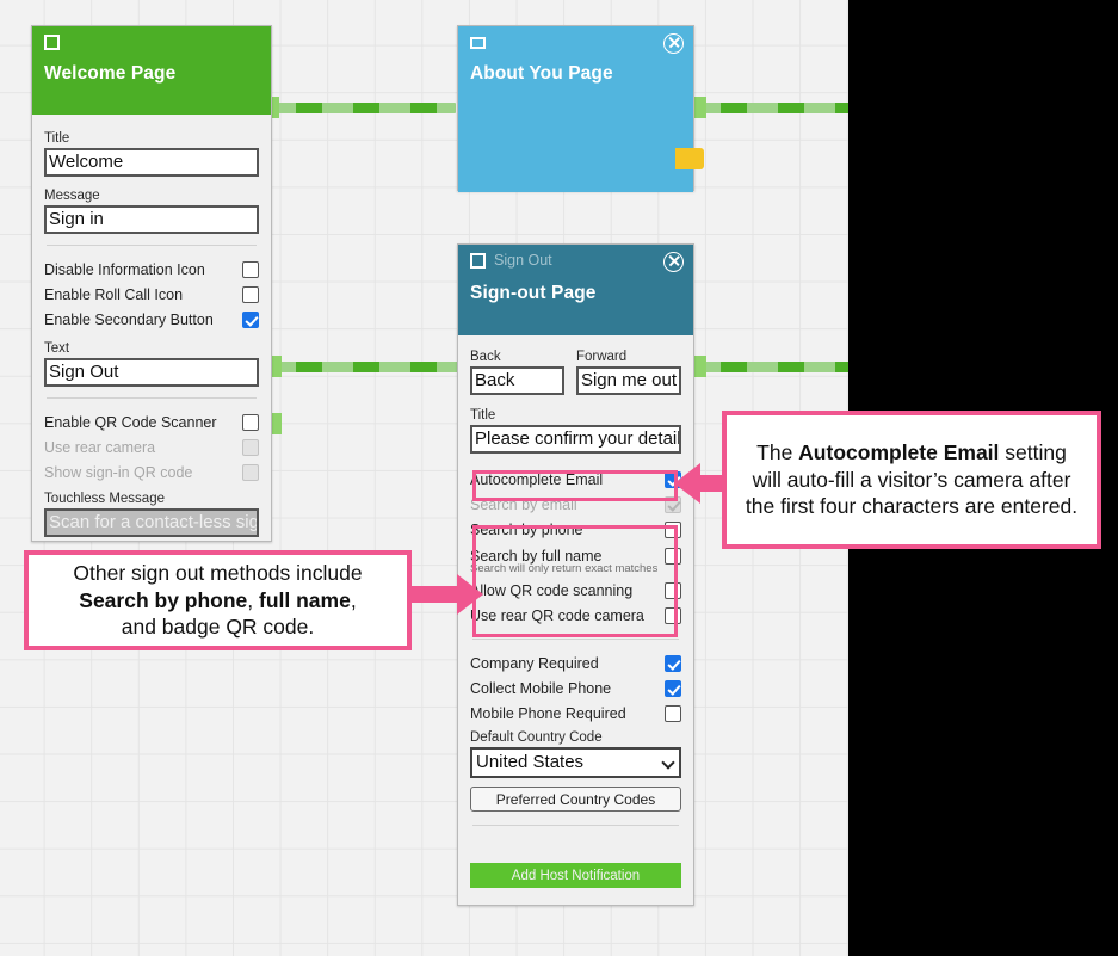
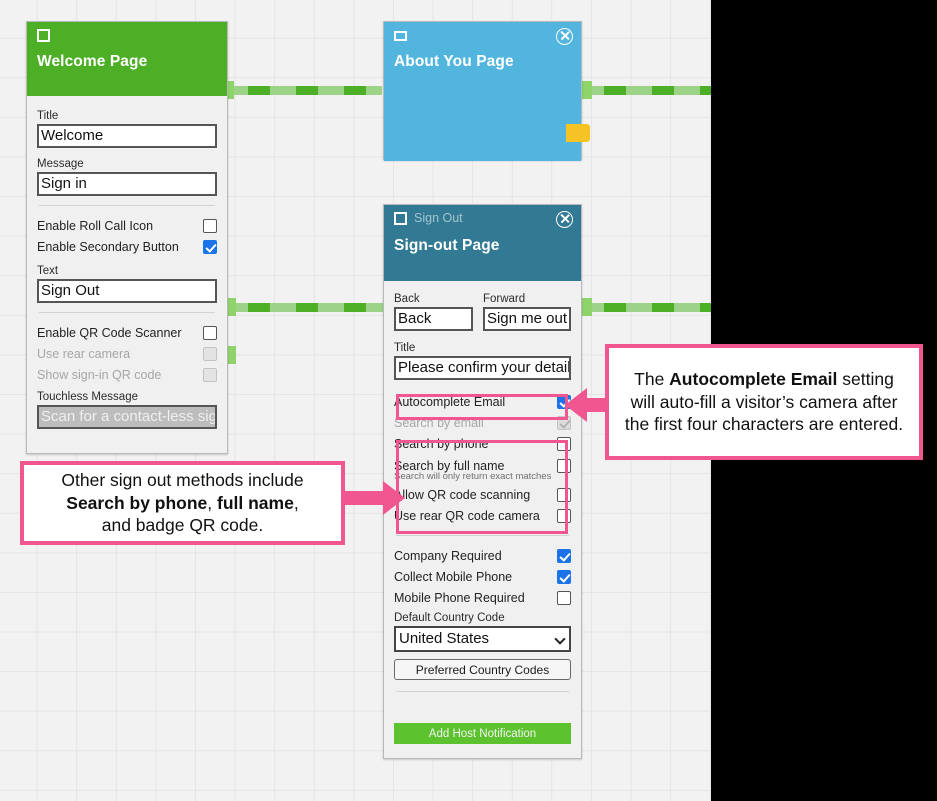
  Welcome Page
  Title
  Welcome
  Message
  Sign in
- Disable Information Icon
  Enable Roll Call Icon
  Enable Secondary Button
  Text
  Sign Out
  Enable QR Code Scanner
  Use rear camera
  Show sign-in QR code
  Touchless Message
  Scan for a contact-less sig
  About You Page
  Sign Out
  Sign-out Page
  Back
  Back
  Forward
  Sign me out
  Title
  Please confirm your detail
  Autocomplete Email
  Search by email
  Search by phone
  Search by full name
  Search will only return exact matches
  Allow QR code scanning
  Use rear QR code camera
  Company Required
  Collect Mobile Phone
  Mobile Phone Required
  Default Country Code
  United States
  Preferred Country Codes
  Add Host Notification
  Other sign out methods include
  Search by phone, full name,
  and badge QR code.
  The Autocomplete Email setting will auto-fill a visitor’s camera after the first four characters are entered.
